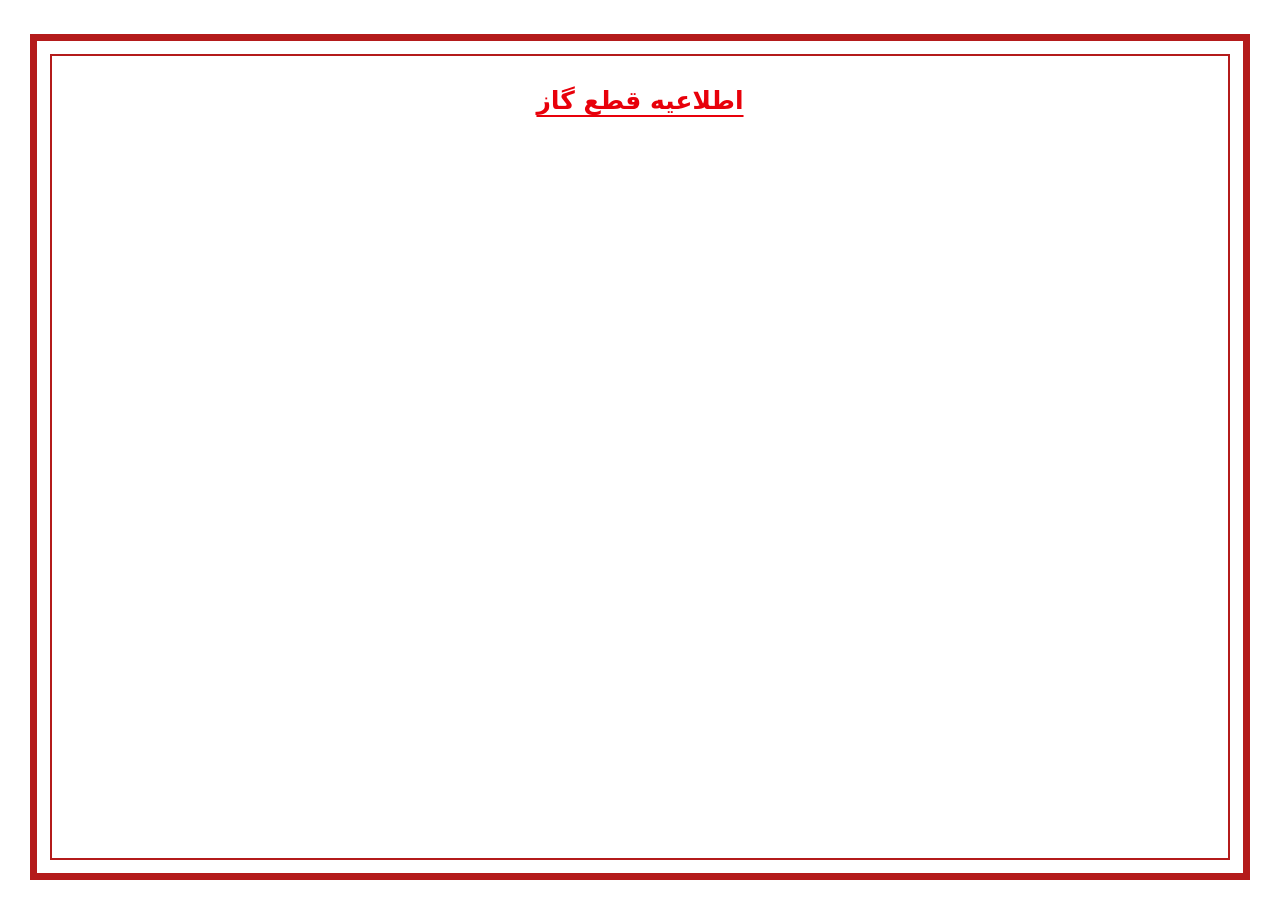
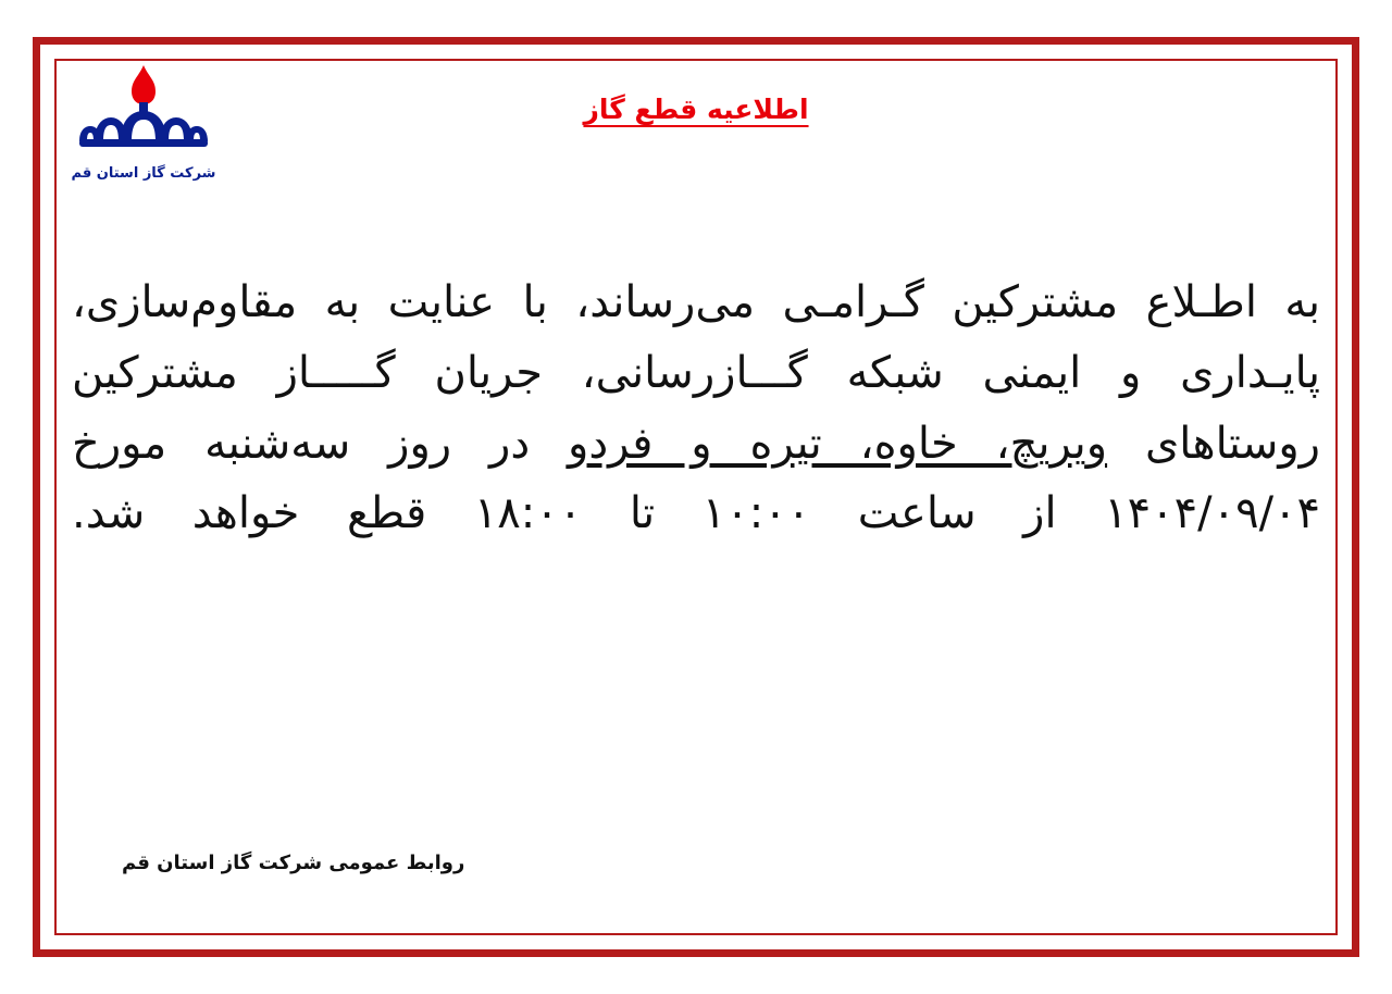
  اطلاعیه قطع گاز
+ شرکت گاز استان قم
+ به اطـلاع مشترکین گـرامـی می‌رساند، با عنایت به مقاوم‌سازی، پایـداری و ایمنی شبکه گـــازرسانی، جریان گـــــاز مشترکین روستاهای ویریچ، خاوه، تیره و فردو در روز سه‌شنبه مورخ ۱۴۰۴/۰۹/۰۴ از ساعت ۱۰:۰۰ تا ۱۸:۰۰ قطع خواهد شد.
+ روابط عمومی شرکت گاز استان قم
